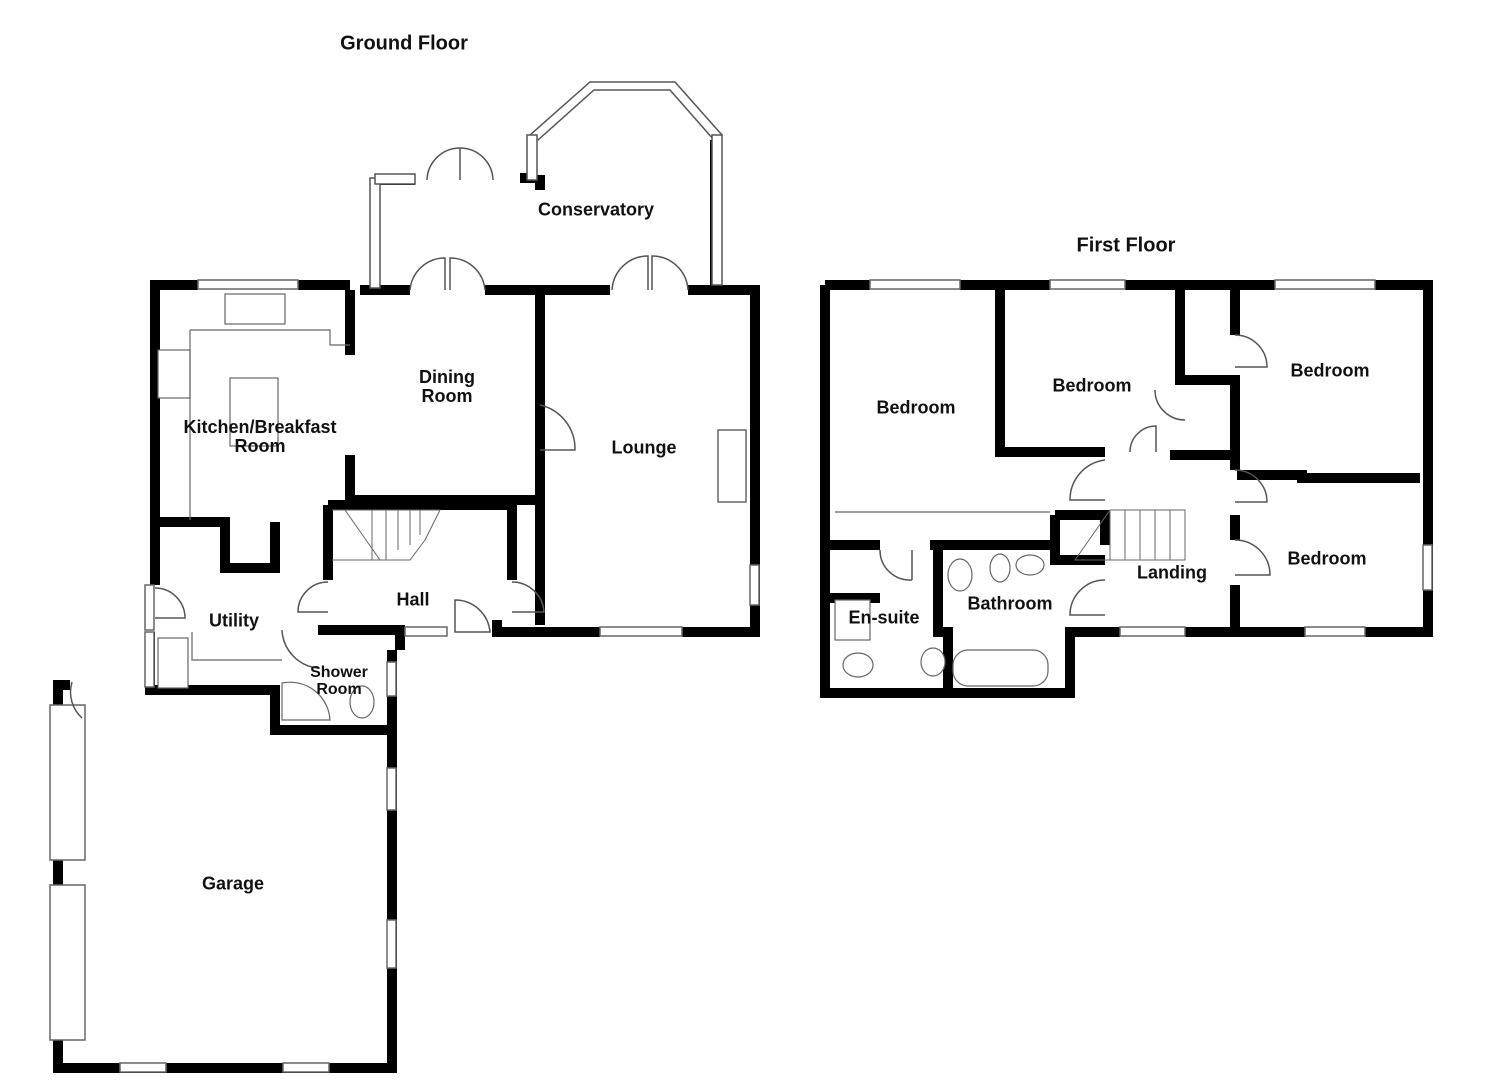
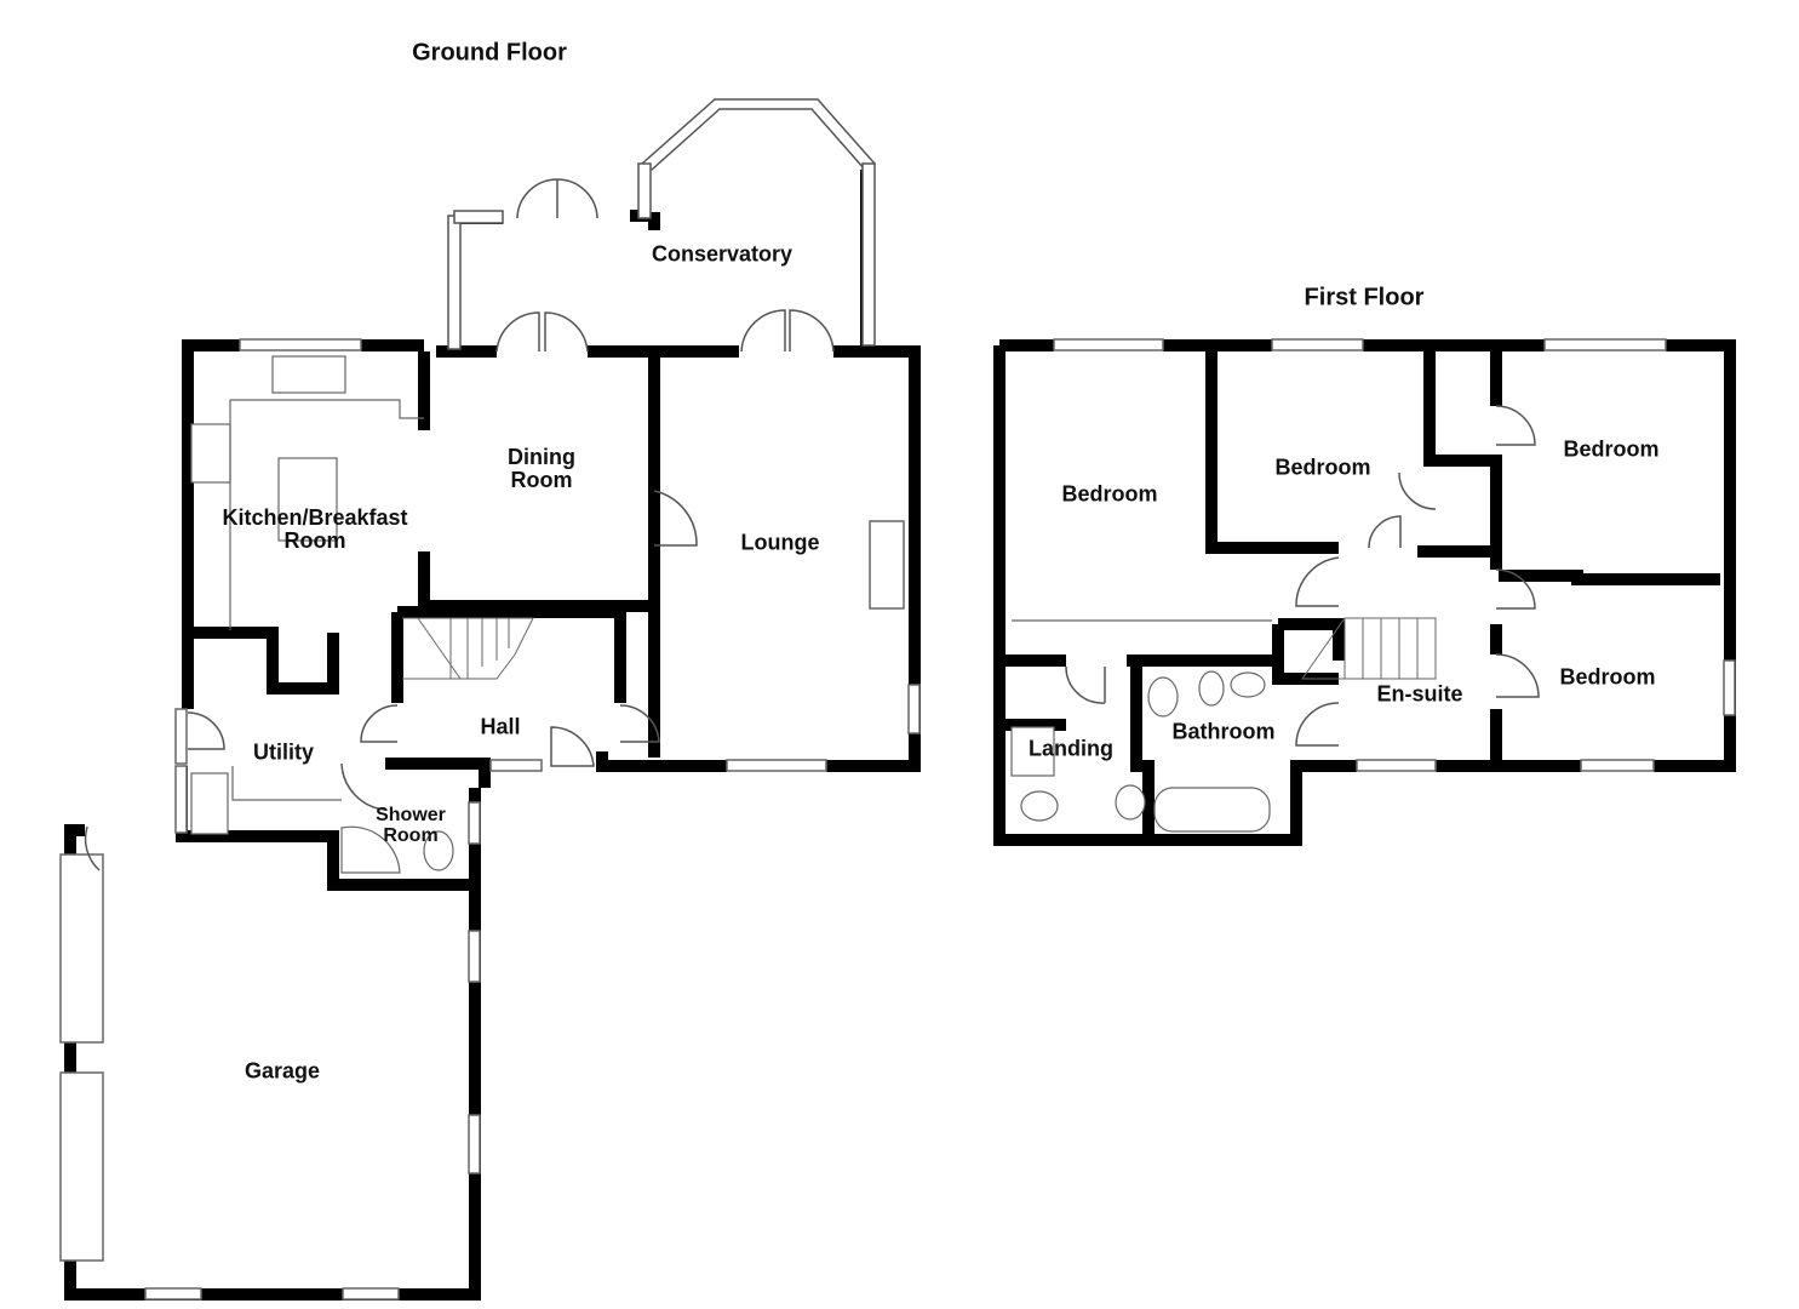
  Ground Floor
  First Floor
  Conservatory
  Dining
  Room
  Kitchen/Breakfast
  Room
  Lounge
  Hall
  Utility
  Shower
  Room
  Garage
  Bedroom
  Bedroom
  Bedroom
  Bedroom
- Landing
+ En-suite
  Bathroom
- En-suite
+ Landing
